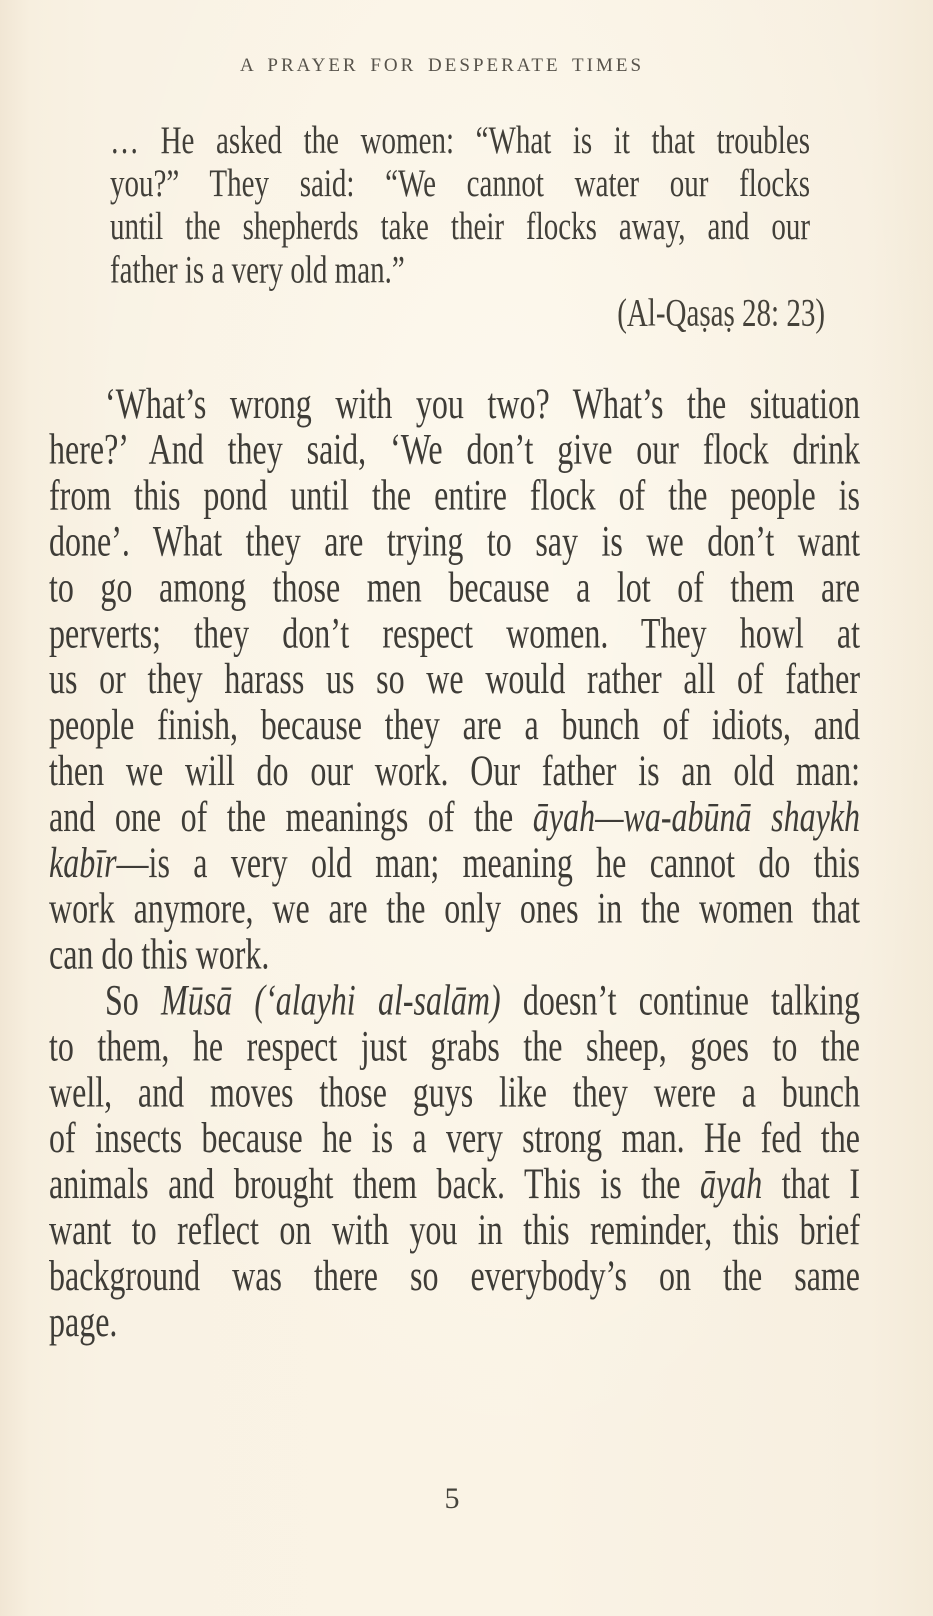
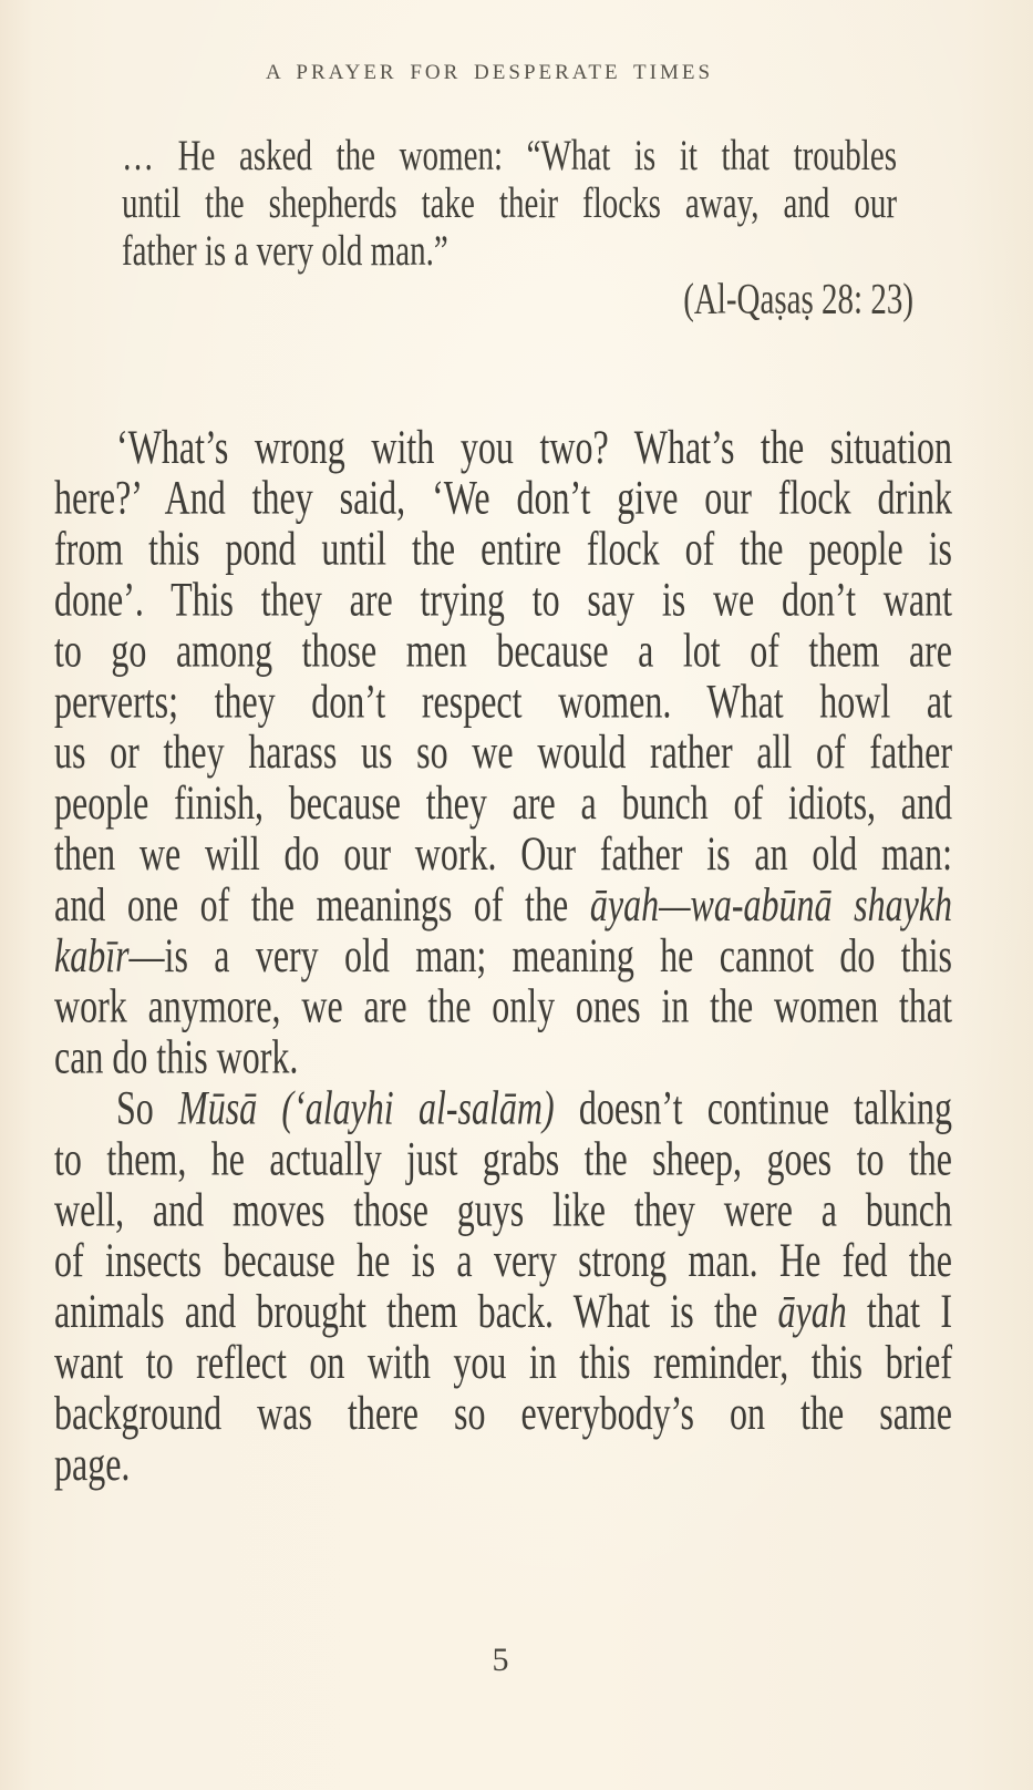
  A PRAYER FOR DESPERATE TIMES
  … He asked the women: “What is it that troubles
- you?” They said: “We cannot water our flocks
  until the shepherds take their flocks away, and our
  father is a very old man.”
  (Al-Qaṣaṣ 28: 23)
  ‘What’s wrong with you two? What’s the situation
  here?’ And they said, ‘We don’t give our flock drink
  from this pond until the entire flock of the people is
- done’. What they are trying to say is we don’t want
+ done’. This they are trying to say is we don’t want
  to go among those men because a lot of them are
- perverts; they don’t respect women. They howl at
+ perverts; they don’t respect women. What howl at
  us or they harass us so we would rather all of father
  people finish, because they are a bunch of idiots, and
  then we will do our work. Our father is an old man:
  and one of the meanings of the āyah—wa-abūnā shaykh
  kabīr—is a very old man; meaning he cannot do this
  work anymore, we are the only ones in the women that
  can do this work.
  So Mūsā (‘alayhi al-salām) doesn’t continue talking
- to them, he respect just grabs the sheep, goes to the
+ to them, he actually just grabs the sheep, goes to the
  well, and moves those guys like they were a bunch
  of insects because he is a very strong man. He fed the
- animals and brought them back. This is the āyah that I
+ animals and brought them back. What is the āyah that I
  want to reflect on with you in this reminder, this brief
  background was there so everybody’s on the same
  page.
  5
